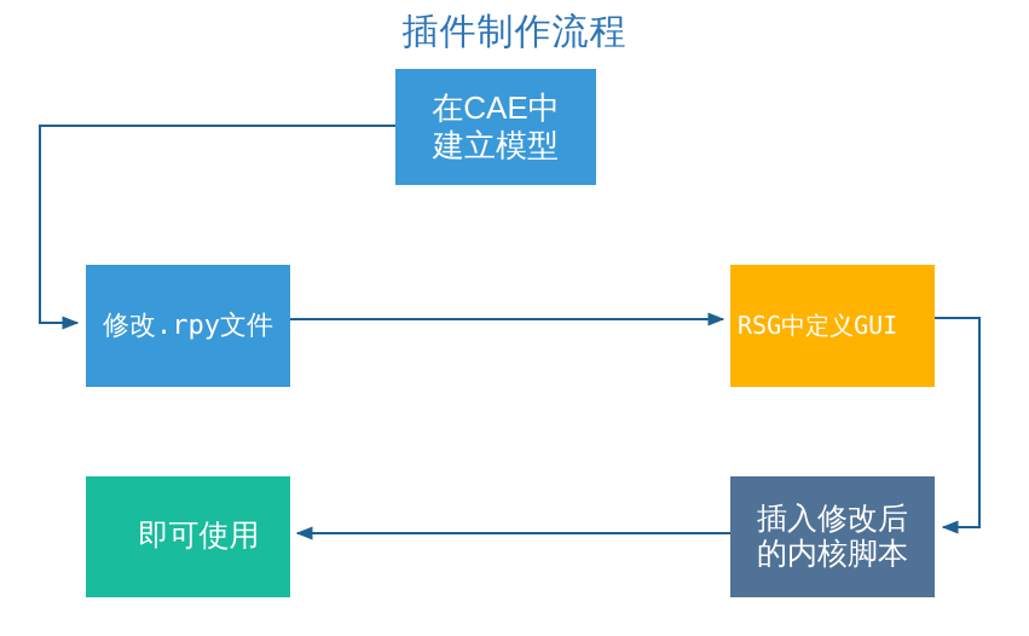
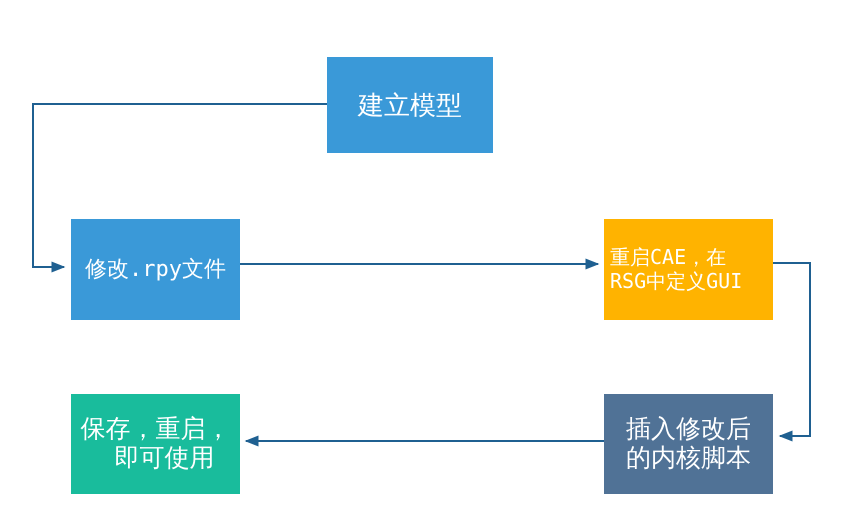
- 插件制作流程
- 在CAE中
  建立模型
  修改.rpy文件
+ 重启CAE，在
  RSG中定义GUI
  插入修改后
  的内核脚本
+ 保存，重启，
  即可使用
